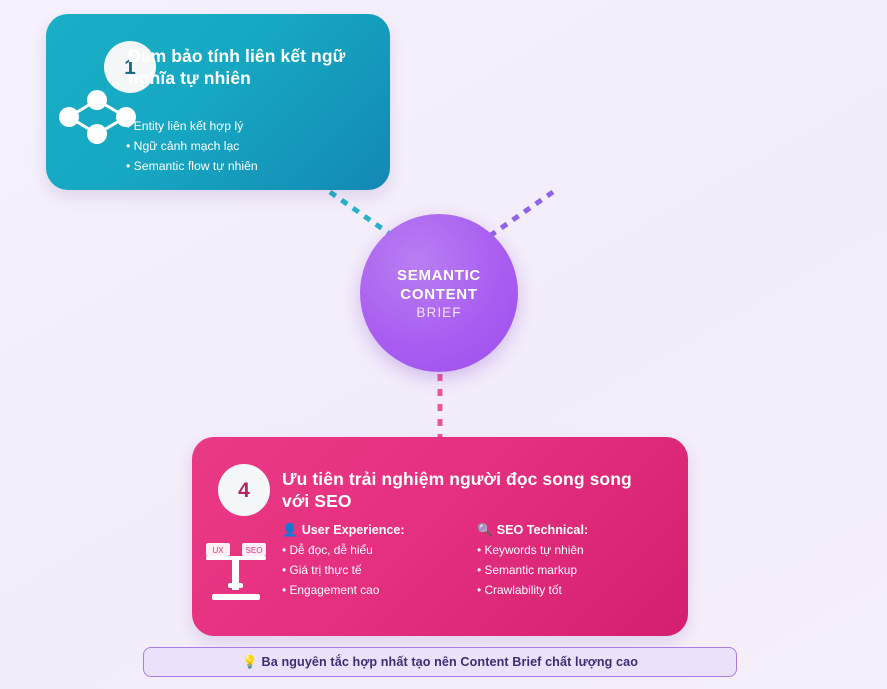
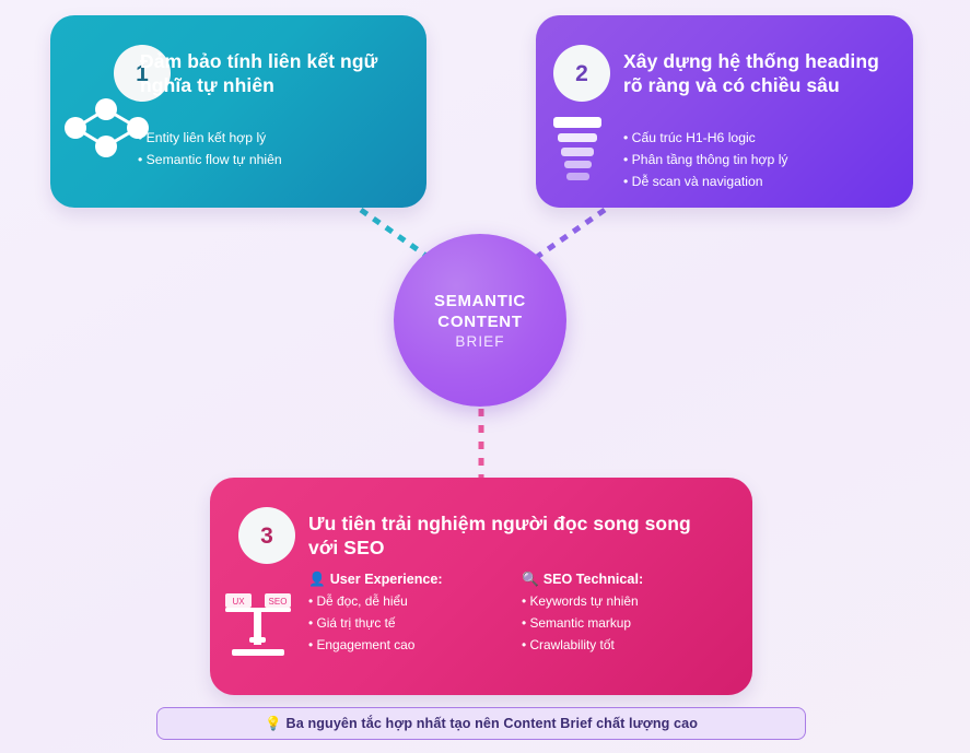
  1
  Đảm bảo tính liên kết ngữ nghĩa tự nhiên
  Entity liên kết hợp lý
- Ngữ cảnh mạch lạc
  Semantic flow tự nhiên
+ 2
+ Xây dựng hệ thống heading rõ ràng và có chiều sâu
+ Cấu trúc H1-H6 logic
+ Phân tầng thông tin hợp lý
+ Dễ scan và navigation
  SEMANTIC
  CONTENT
  BRIEF
- 4
+ 3
  Ưu tiên trải nghiệm người đọc song song với SEO
  UX
  SEO
  👤 User Experience:
  Dễ đọc, dễ hiểu
  Giá trị thực tế
  Engagement cao
  🔍 SEO Technical:
  Keywords tự nhiên
  Semantic markup
  Crawlability tốt
  💡
  Ba nguyên tắc hợp nhất tạo nên Content Brief chất lượng cao
